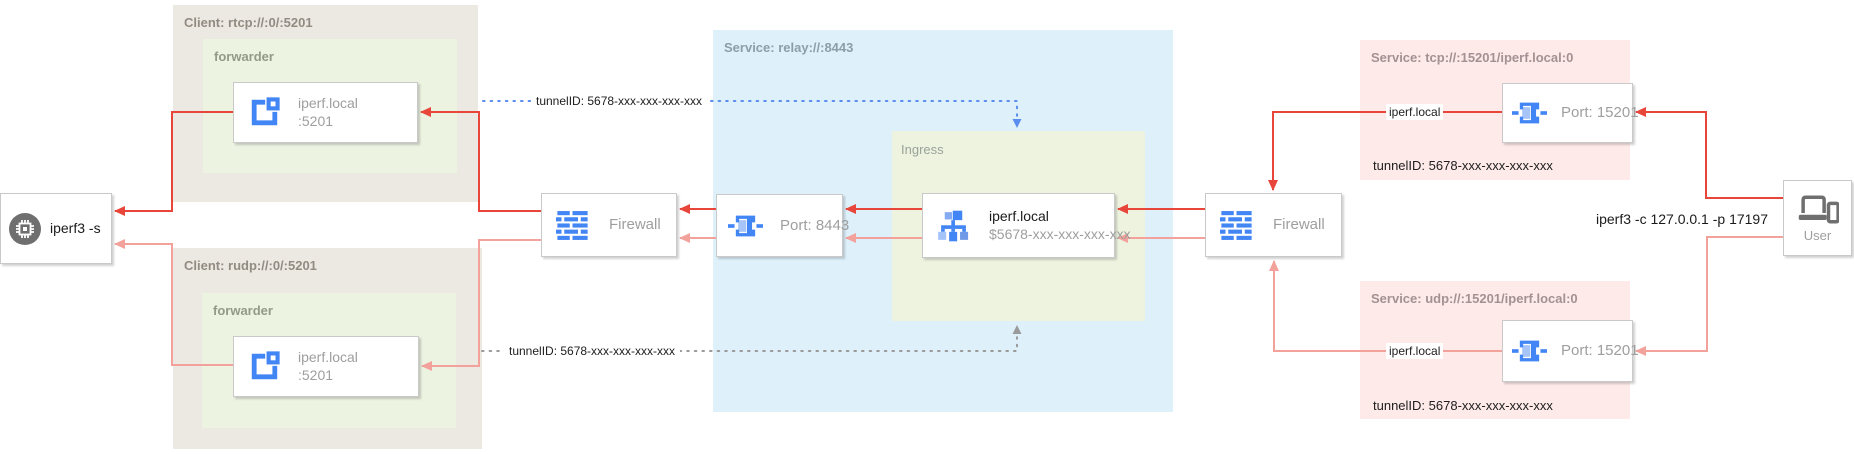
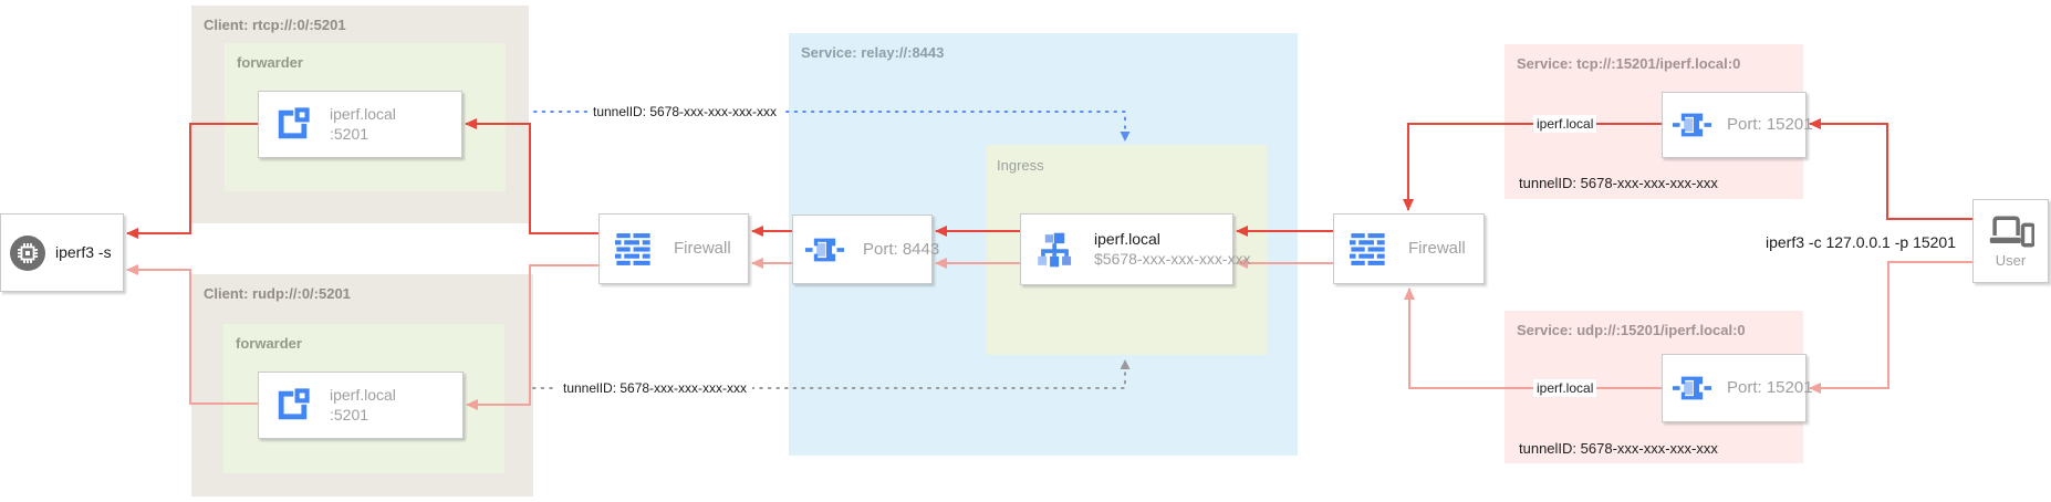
  Client: rtcp://:0/:5201
  forwarder
  Client: rudp://:0/:5201
  forwarder
  Service: relay://:8443
  Ingress
  Service: tcp://:15201/iperf.local:0
  Service: udp://:15201/iperf.local:0
  iperf3 -s
  iperf.local
  :5201
  iperf.local
  :5201
  Firewall
  Port: 8443
  iperf.local
  $5678-xxx-xxx-xxx-xxx
  Firewall
  Port: 15201
  Port: 15201
  User
  tunnelID: 5678-xxx-xxx-xxx-xxx
  tunnelID: 5678-xxx-xxx-xxx-xxx
  iperf.local
  iperf.local
  tunnelID: 5678-xxx-xxx-xxx-xxx
  tunnelID: 5678-xxx-xxx-xxx-xxx
- iperf3 -c 127.0.0.1 -p 17197
+ iperf3 -c 127.0.0.1 -p 15201
